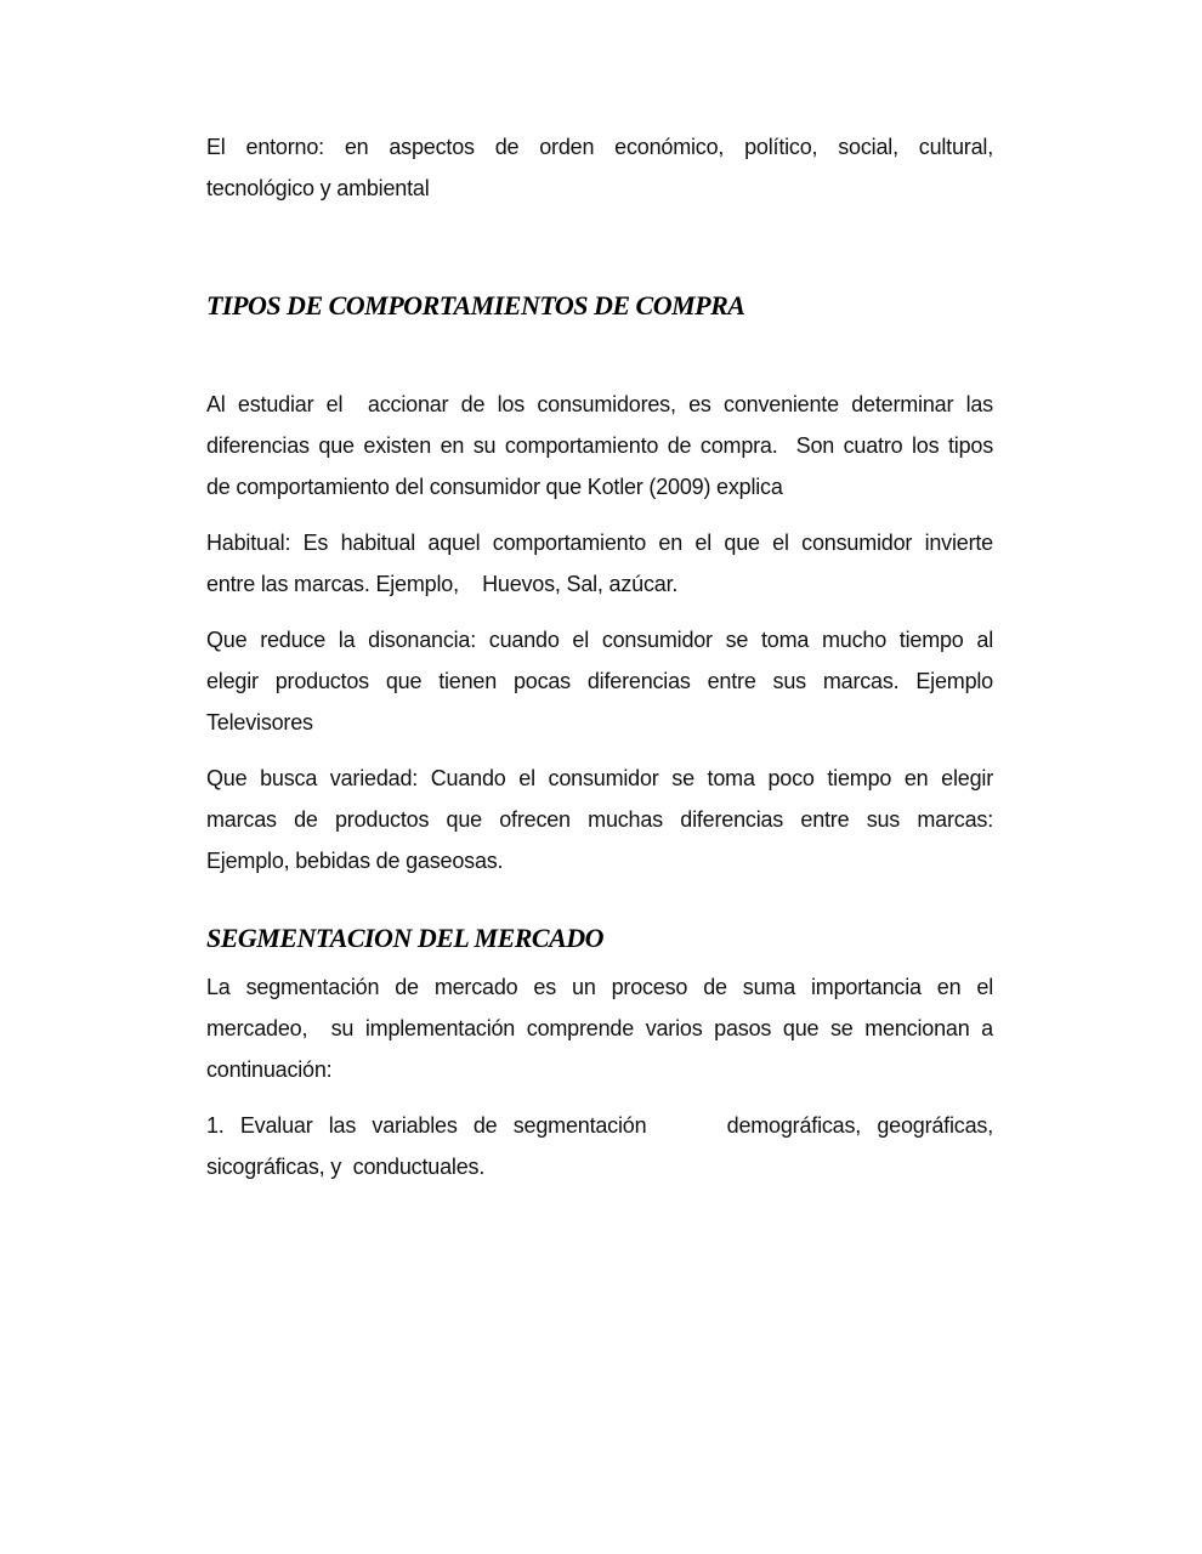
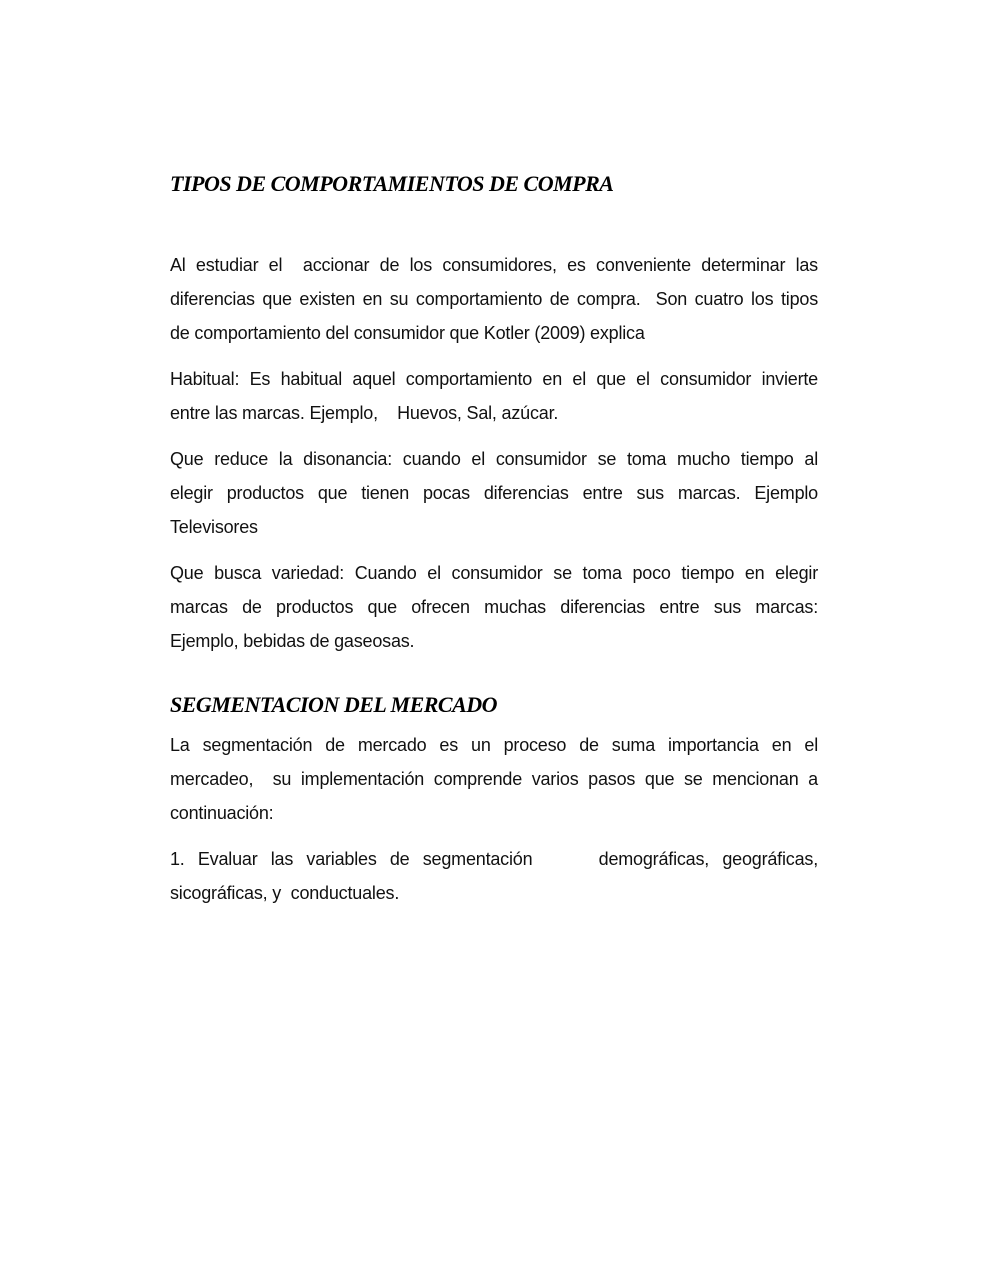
- El entorno: en aspectos de orden económico, político, social, cultural,
- tecnológico y ambiental
  TIPOS DE COMPORTAMIENTOS DE COMPRA
  Al estudiar el accionar de los consumidores, es conveniente determinar las
  diferencias que existen en su comportamiento de compra. Son cuatro los tipos
  de comportamiento del consumidor que Kotler (2009) explica
  Habitual: Es habitual aquel comportamiento en el que el consumidor invierte
  entre las marcas. Ejemplo, Huevos, Sal, azúcar.
  Que reduce la disonancia: cuando el consumidor se toma mucho tiempo al
  elegir productos que tienen pocas diferencias entre sus marcas. Ejemplo
  Televisores
  Que busca variedad: Cuando el consumidor se toma poco tiempo en elegir
  marcas de productos que ofrecen muchas diferencias entre sus marcas:
  Ejemplo, bebidas de gaseosas.
  SEGMENTACION DEL MERCADO
  La segmentación de mercado es un proceso de suma importancia en el
  mercadeo, su implementación comprende varios pasos que se mencionan a
  continuación:
  1. Evaluar las variables de segmentación demográficas, geográficas,
  sicográficas, y conductuales.
